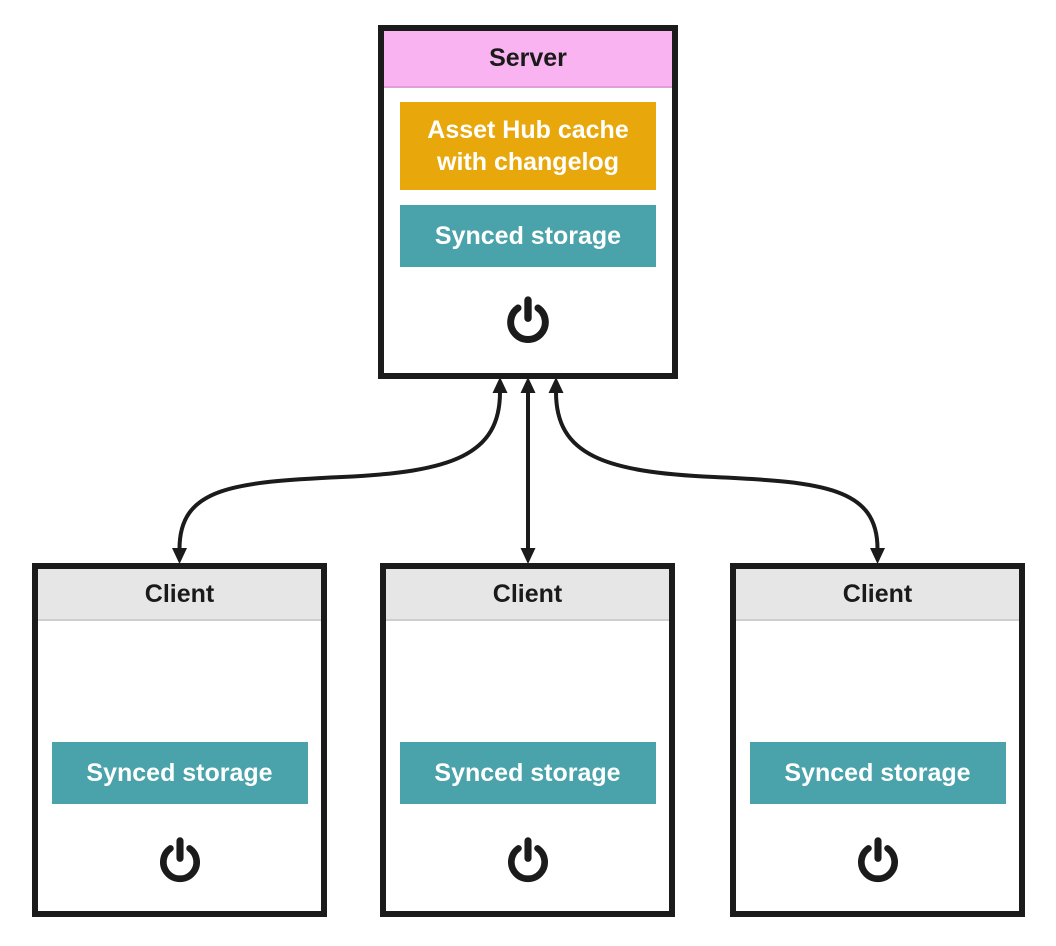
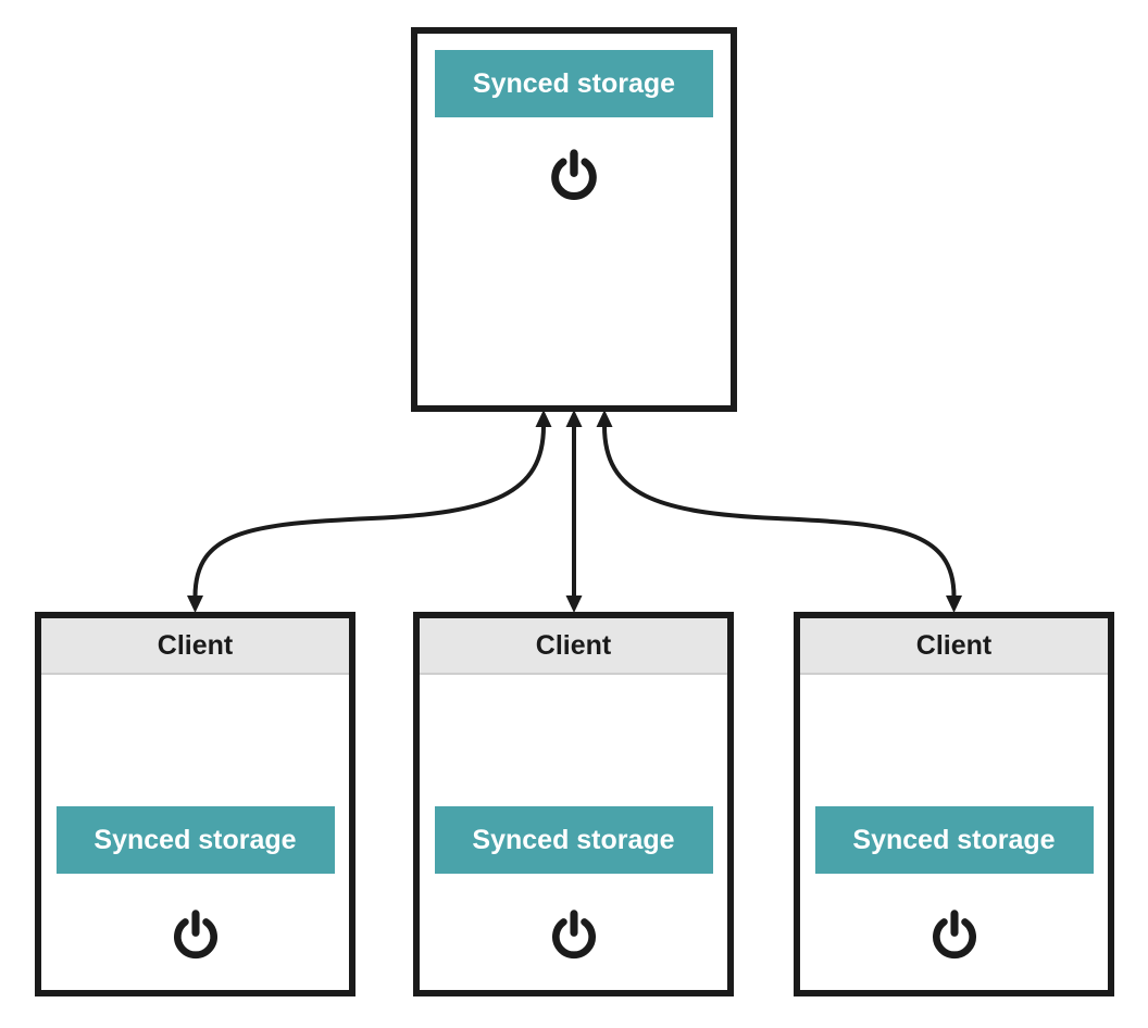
- Server
- Asset Hub cache with changelog
  Synced storage
  Client
  Synced storage
  Client
  Synced storage
  Client
  Synced storage
